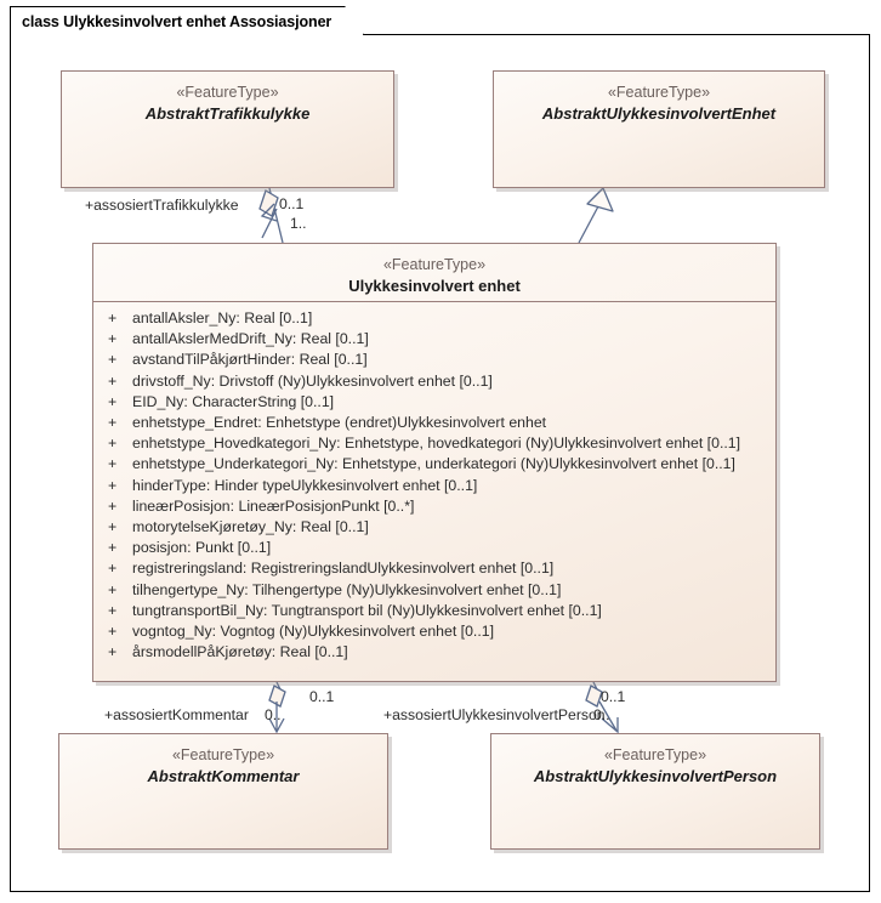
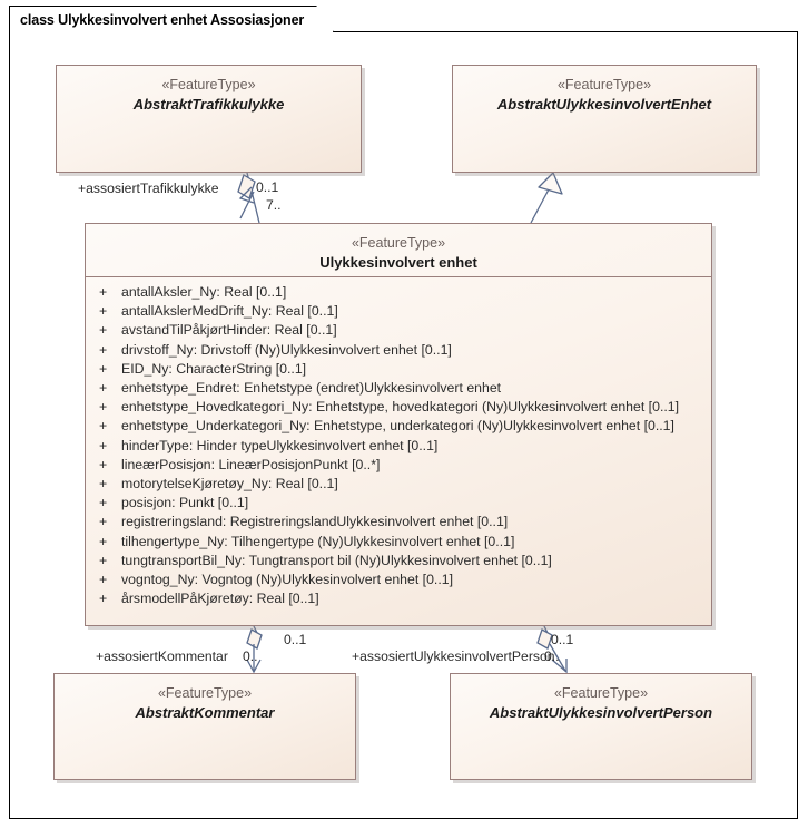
  class Ulykkesinvolvert enhet Assosiasjoner
  «FeatureType»
  AbstraktTrafikkulykke
  «FeatureType»
  AbstraktUlykkesinvolvertEnhet
  «FeatureType»
  Ulykkesinvolvert enhet
  +
  antallAksler_Ny: Real [0..1]
  +
  antallAkslerMedDrift_Ny: Real [0..1]
  +
  avstandTilPåkjørtHinder: Real [0..1]
  +
  drivstoff_Ny: Drivstoff (Ny)Ulykkesinvolvert enhet [0..1]
  +
  EID_Ny: CharacterString [0..1]
  +
  enhetstype_Endret: Enhetstype (endret)Ulykkesinvolvert enhet
  +
  enhetstype_Hovedkategori_Ny: Enhetstype, hovedkategori (Ny)Ulykkesinvolvert enhet [0..1]
  +
  enhetstype_Underkategori_Ny: Enhetstype, underkategori (Ny)Ulykkesinvolvert enhet [0..1]
  +
  hinderType: Hinder typeUlykkesinvolvert enhet [0..1]
  +
  lineærPosisjon: LineærPosisjonPunkt [0..*]
  +
  motorytelseKjøretøy_Ny: Real [0..1]
  +
  posisjon: Punkt [0..1]
  +
  registreringsland: RegistreringslandUlykkesinvolvert enhet [0..1]
  +
  tilhengertype_Ny: Tilhengertype (Ny)Ulykkesinvolvert enhet [0..1]
  +
  tungtransportBil_Ny: Tungtransport bil (Ny)Ulykkesinvolvert enhet [0..1]
  +
  vogntog_Ny: Vogntog (Ny)Ulykkesinvolvert enhet [0..1]
  +
  årsmodellPåKjøretøy: Real [0..1]
  «FeatureType»
  AbstraktKommentar
  «FeatureType»
  AbstraktUlykkesinvolvertPerson
  +assosiertTrafikkulykke
  0..1
- 1..
+ 7..
  +assosiertKommentar
  0..
  0..1
  +assosiertUlykkesinvolvertPerson
  0..
  0..1
